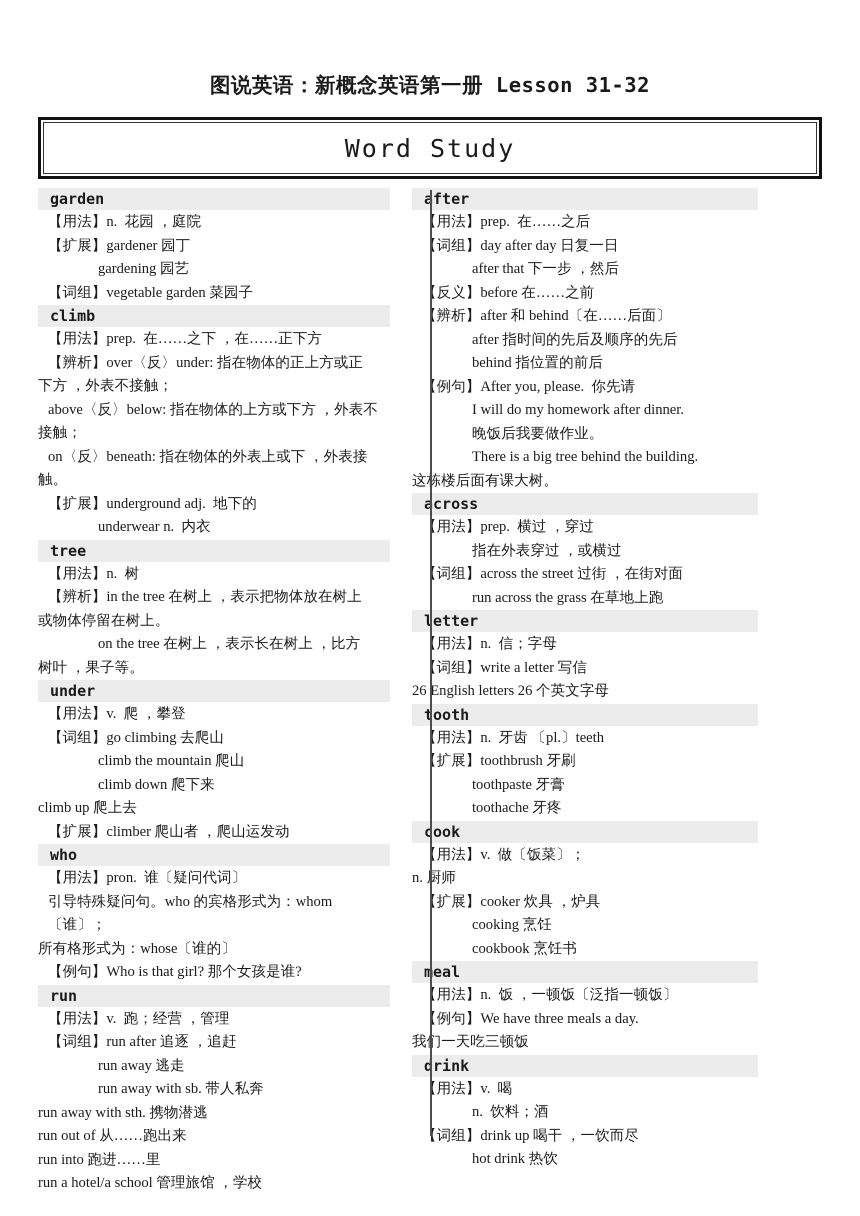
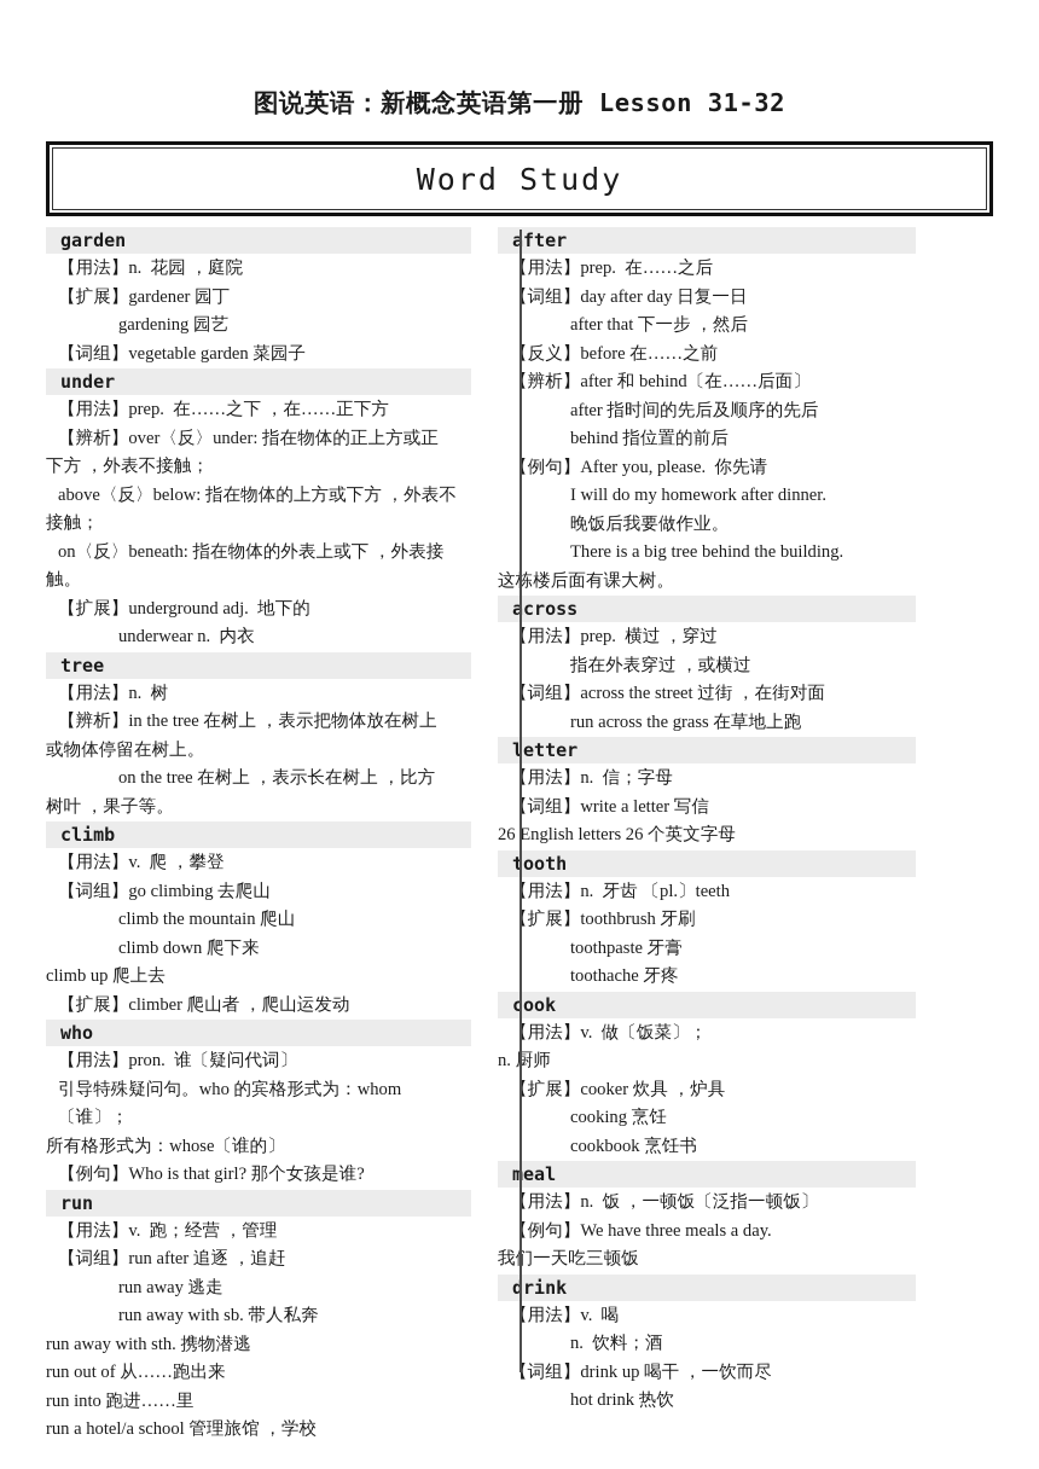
  图说英语：新概念英语第一册 Lesson 31-32
  Word Study
  garden
  【用法】n. 花园 ，庭院
  【扩展】gardener 园丁
  gardening 园艺
  【词组】vegetable garden 菜园子
- climb
+ under
  【用法】prep. 在……之下 ，在……正下方
  【辨析】over〈反〉under: 指在物体的正上方或正
  下方 ，外表不接触；
  above〈反〉below: 指在物体的上方或下方 ，外表不
  接触；
  on〈反〉beneath: 指在物体的外表上或下 ，外表接
  触。
  【扩展】underground adj. 地下的
  underwear n. 内衣
  tree
  【用法】n. 树
  【辨析】in the tree 在树上 ，表示把物体放在树上
  或物体停留在树上。
  on the tree 在树上 ，表示长在树上 ，比方
  树叶 ，果子等。
- under
+ climb
  【用法】v. 爬 ，攀登
  【词组】go climbing 去爬山
  climb the mountain 爬山
  climb down 爬下来
  climb up 爬上去
  【扩展】climber 爬山者 ，爬山运发动
  who
  【用法】pron. 谁〔疑问代词〕
  引导特殊疑问句。who 的宾格形式为：whom〔谁〕；
  所有格形式为：whose〔谁的〕
  【例句】Who is that girl? 那个女孩是谁?
  run
  【用法】v. 跑；经营 ，管理
  【词组】run after 追逐 ，追赶
  run away 逃走
  run away with sb. 带人私奔
  run away with sth. 携物潜逃
  run out of 从……跑出来
  run into 跑进……里
  run a hotel/a school 管理旅馆 ，学校
  after
  用法】prep. 在……之后
  词组】day after day 日复一日
  after that 下一步 ，然后
  反义】before 在……之前
  辨析】after 和 behind〔在……后面〕
  after 指时间的先后及顺序的先后
  behind 指位置的前后
  例句】After you, please. 你先请
  I will do my homework after dinner.
  晚饭后我要做作业。
  There is a big tree behind the building.
  这栋楼后面有课大树。
  across
  用法】prep. 横过 ，穿过
  指在外表穿过 ，或横过
  词组】across the street 过街 ，在街对面
  run across the grass 在草地上跑
  letter
  用法】n. 信；字母
  词组】write a letter 写信
  26 English letters 26 个英文字母
  tooth
  用法】n. 牙齿 〔pl.〕teeth
  扩展】toothbrush 牙刷
  toothpaste 牙膏
  toothache 牙疼
  cook
  用法】v. 做〔饭菜〕；
  n. 厨师
  扩展】cooker 炊具 ，炉具
  cooking 烹饪
  cookbook 烹饪书
  meal
  用法】n. 饭 ，一顿饭〔泛指一顿饭〕
  例句】We have three meals a day.
  我们一天吃三顿饭
  drink
  用法】v. 喝
  n. 饮料；酒
  词组】drink up 喝干 ，一饮而尽
  hot drink 热饮
